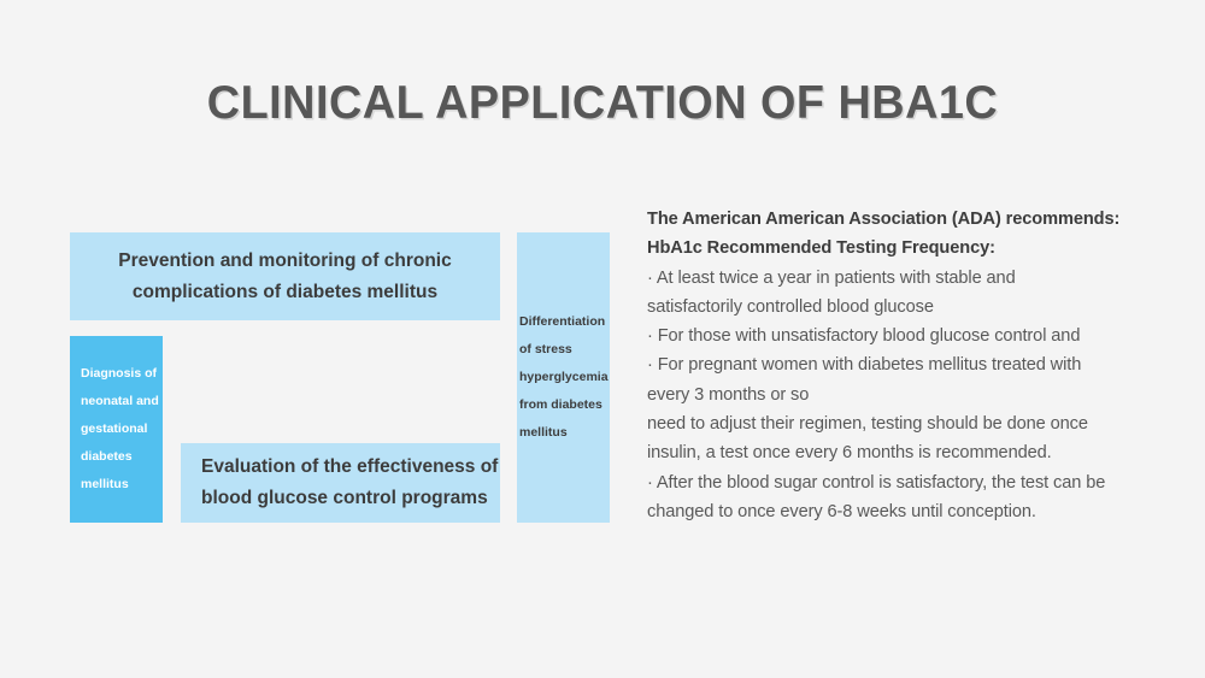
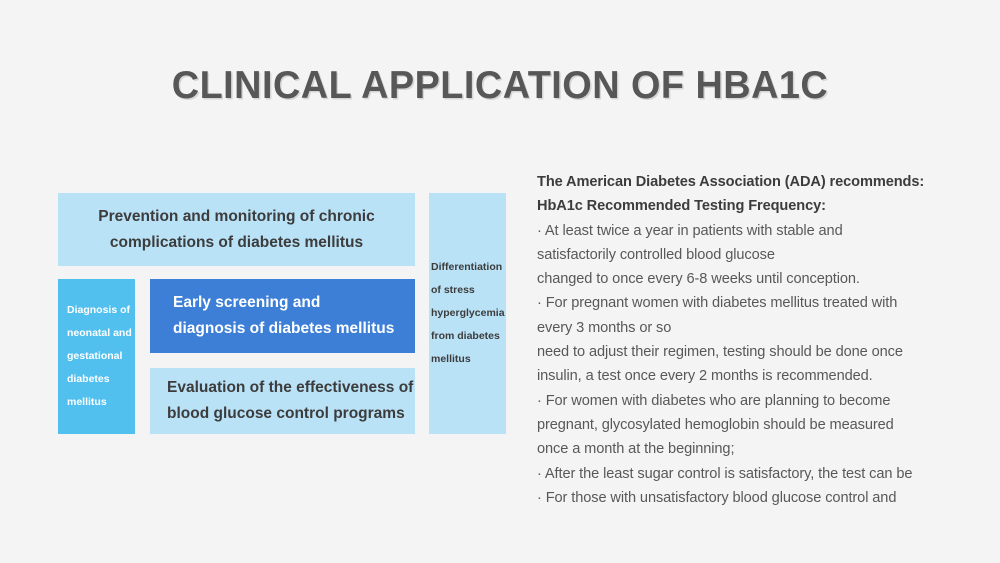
  CLINICAL APPLICATION OF HBA1C
  Prevention and monitoring of chronic
  complications of diabetes mellitus
  Diagnosis of
  neonatal and
  gestational
  diabetes
  mellitus
+ Early screening and
+ diagnosis of diabetes mellitus
  Evaluation of the effectiveness of
  blood glucose control programs
  Differentiation
  of stress
  hyperglycemia
  from diabetes
  mellitus
- The American American Association (ADA) recommends:
+ The American Diabetes Association (ADA) recommends:
  HbA1c Recommended Testing Frequency:
  · At least twice a year in patients with stable and
  satisfactorily controlled blood glucose
- · For those with unsatisfactory blood glucose control and
+ changed to once every 6-8 weeks until conception.
  · For pregnant women with diabetes mellitus treated with
  every 3 months or so
  need to adjust their regimen, testing should be done once
- insulin, a test once every 6 months is recommended.
+ insulin, a test once every 2 months is recommended.
+ · For women with diabetes who are planning to become
+ pregnant, glycosylated hemoglobin should be measured
+ once a month at the beginning;
- · After the blood sugar control is satisfactory, the test can be
+ · After the least sugar control is satisfactory, the test can be
- changed to once every 6-8 weeks until conception.
+ · For those with unsatisfactory blood glucose control and
